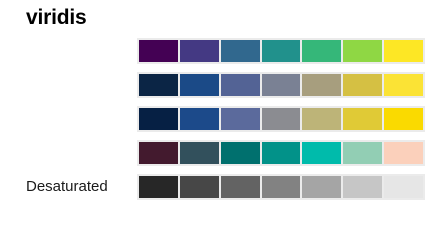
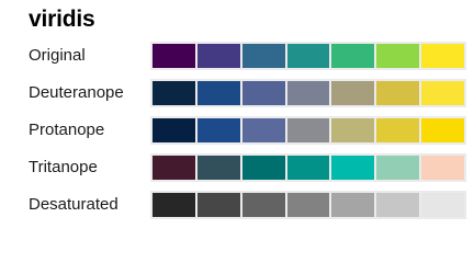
  viridis
+ Original
+ Deuteranope
+ Protanope
+ Tritanope
  Desaturated
